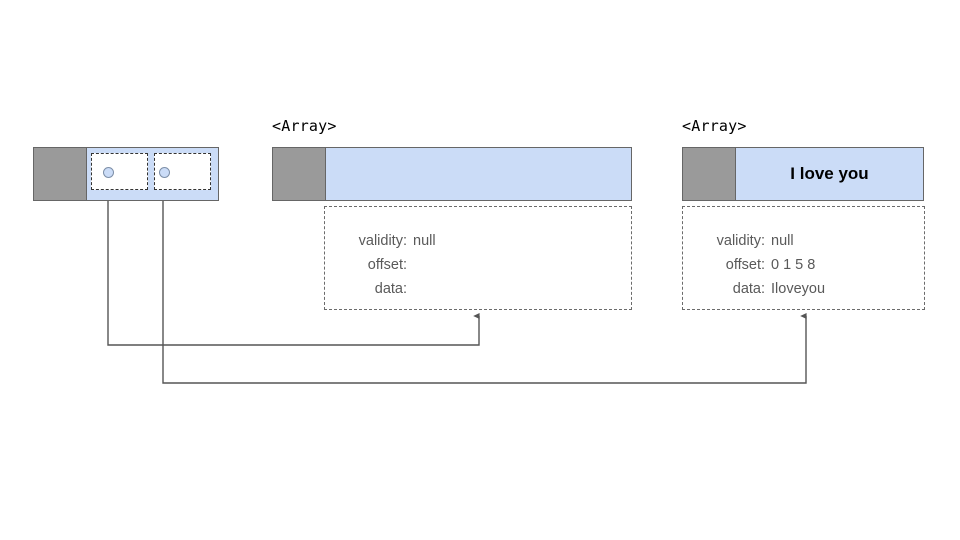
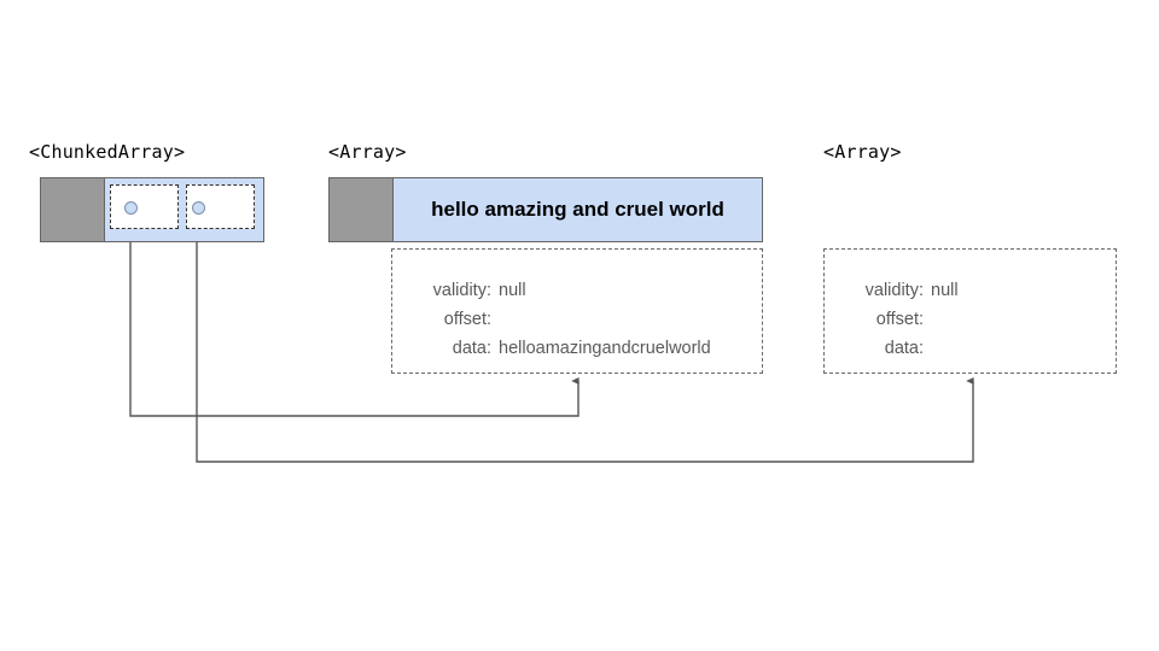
+ <ChunkedArray>
  <Array>
+ hello amazing and cruel world
  validity:
  null
  offset:
  data:
+ helloamazingandcruelworld
  <Array>
- I love you
  validity:
  null
  offset:
- 0 1 5 8
  data:
- Iloveyou
